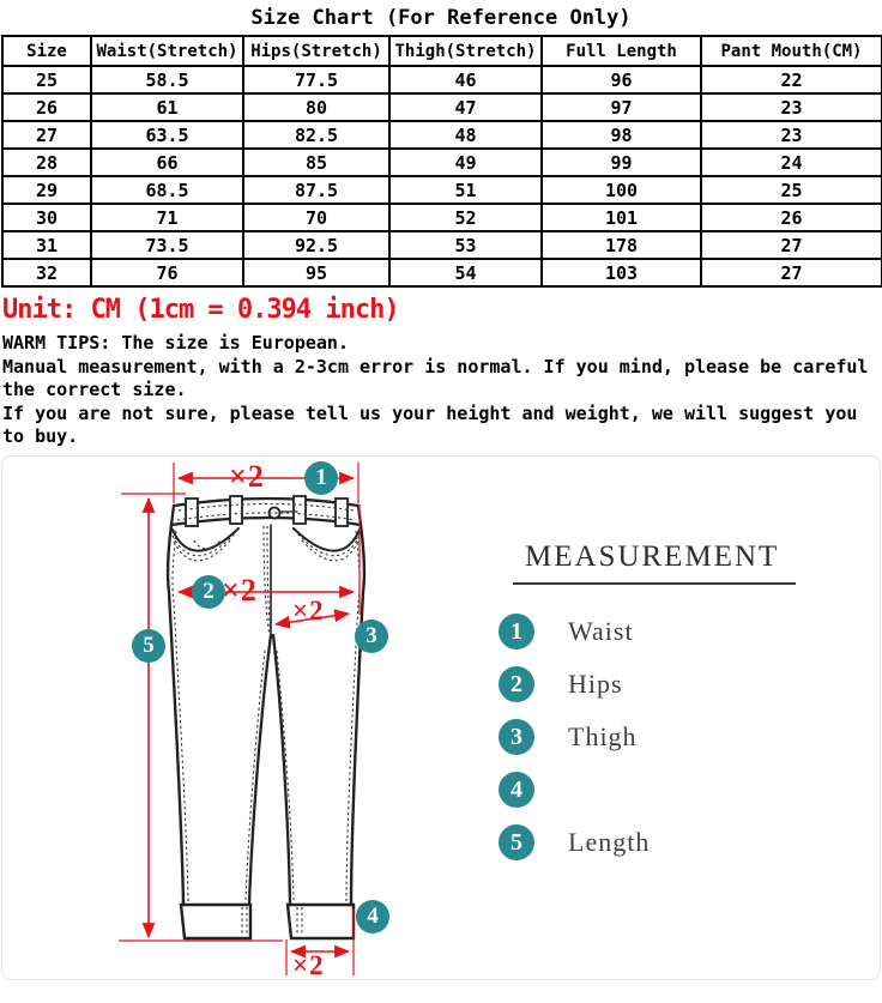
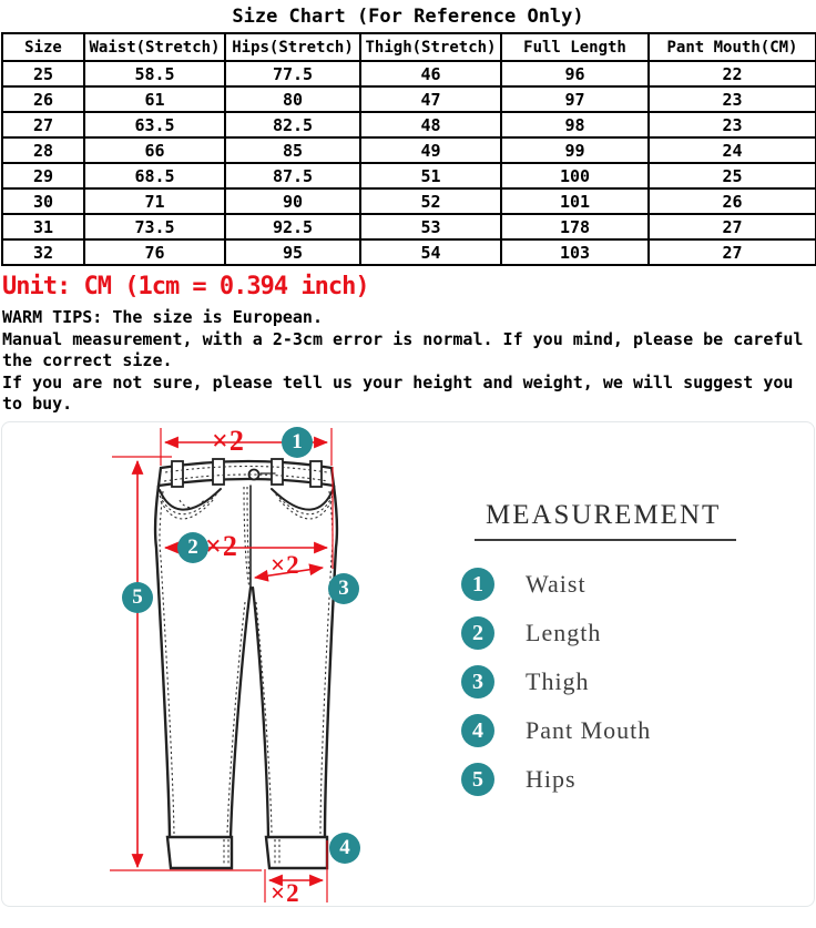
  Size Chart (For Reference Only)
  Size	Waist(Stretch)	Hips(Stretch)	Thigh(Stretch)	Full Length	Pant Mouth(CM)
  25	58.5	77.5	46	96	22
  26	61	80	47	97	23
  27	63.5	82.5	48	98	23
  28	66	85	49	99	24
  29	68.5	87.5	51	100	25
- 30	71	70	52	101	26
+ 30	71	90	52	101	26
  31	73.5	92.5	53	178	27
  32	76	95	54	103	27
  Unit: CM (1cm = 0.394 inch)
  WARM TIPS: The size is European.
  Manual measurement, with a 2-3cm error is normal. If you mind, please be careful
  the correct size.
  If you are not sure, please tell us your height and weight, we will suggest you
  to buy.
  ×2
  ×2
  ×2
  ×2
  1
  2
  3
  4
  5
  MEASUREMENT
  1
  Waist
  2
- Hips
+ Length
  3
  Thigh
  4
+ Pant Mouth
  5
- Length
+ Hips
